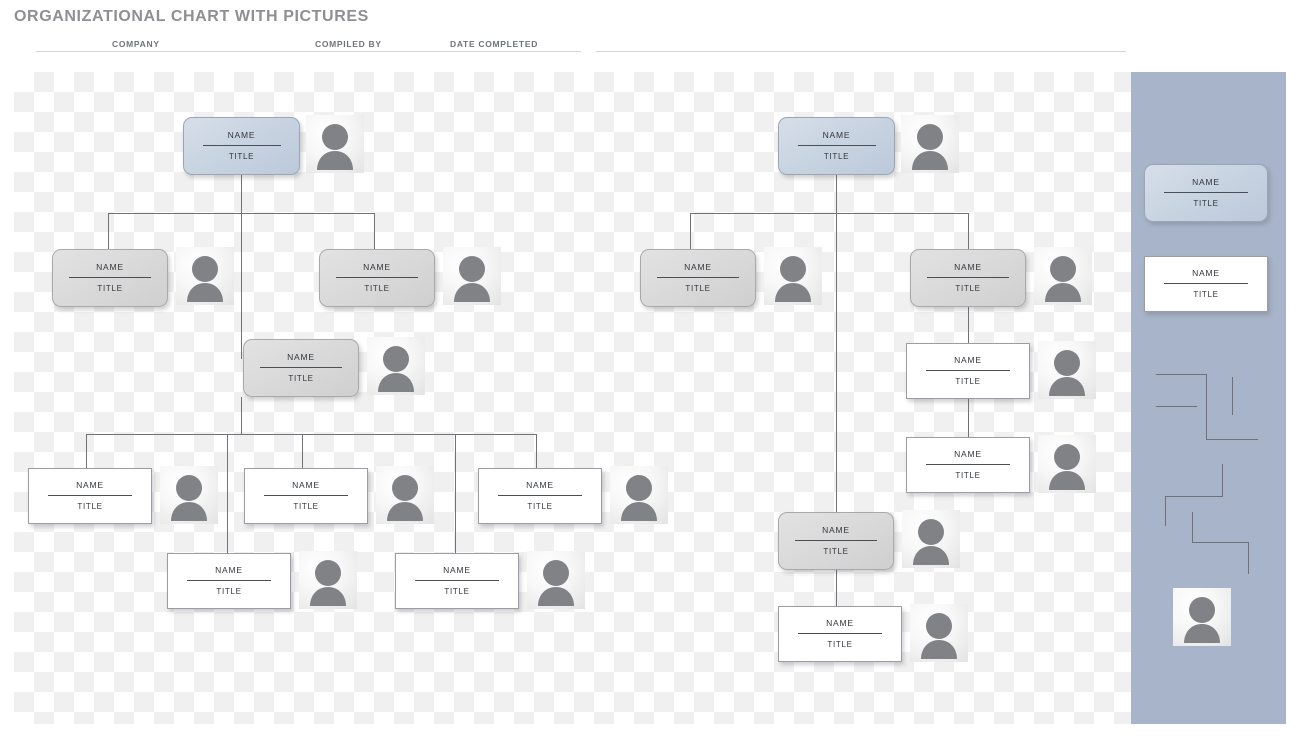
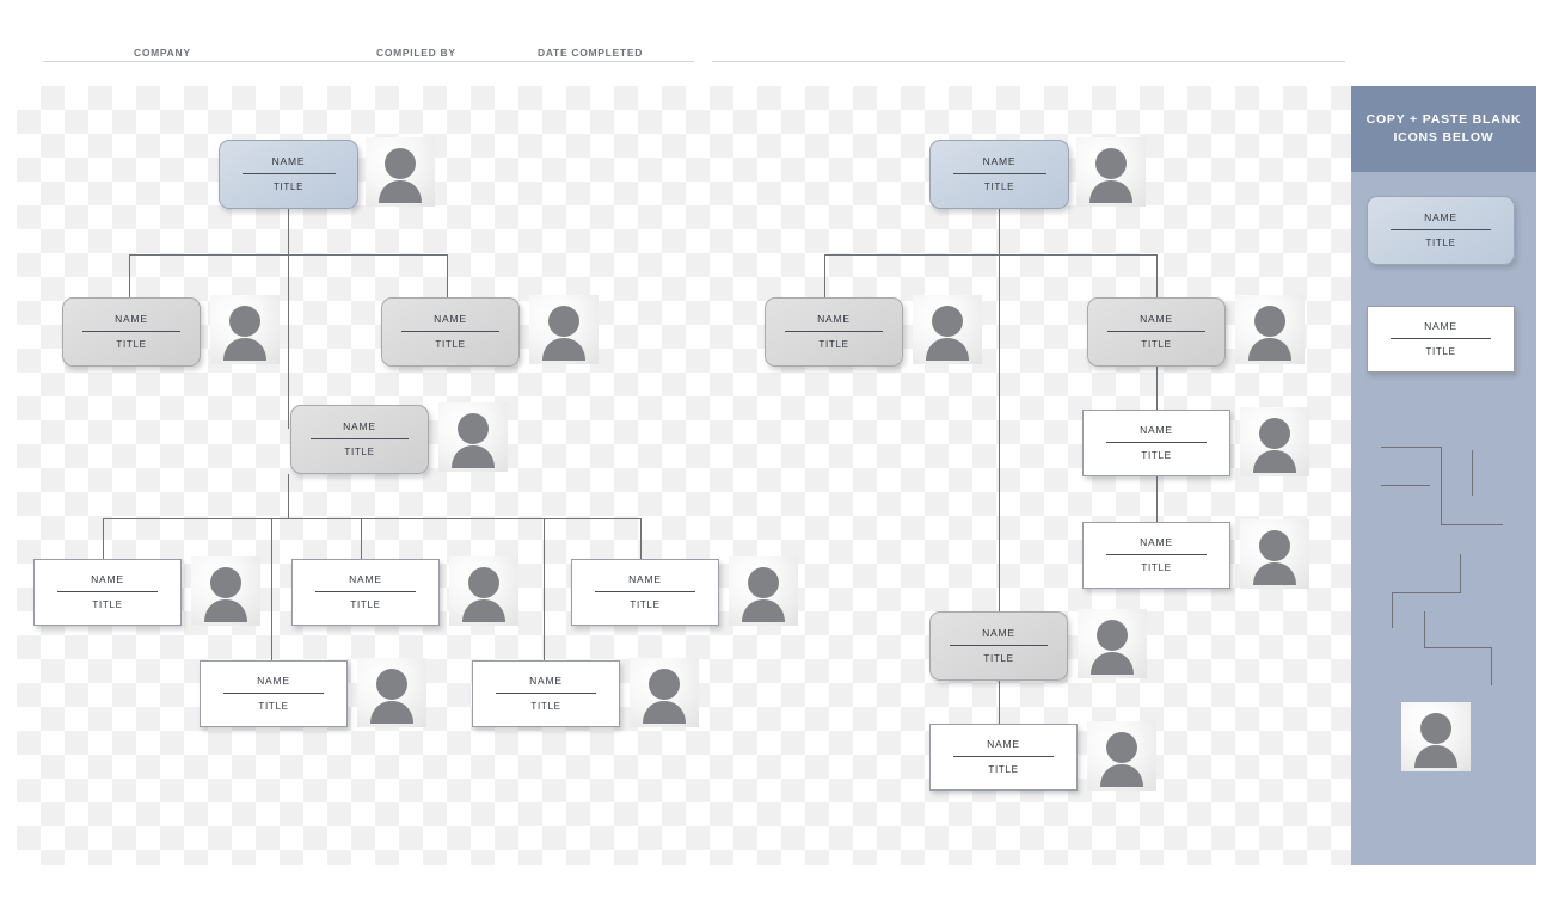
- ORGANIZATIONAL CHART WITH PICTURES
  COMPANY
  COMPILED BY
  DATE COMPLETED
  NAME
  TITLE
  NAME
  TITLE
  NAME
  TITLE
  NAME
  TITLE
  NAME
  TITLE
  NAME
  TITLE
  NAME
  TITLE
  NAME
  TITLE
  NAME
  TITLE
  NAME
  TITLE
  NAME
  TITLE
  NAME
  TITLE
  NAME
  TITLE
  NAME
  TITLE
  NAME
  TITLE
  NAME
  TITLE
+ COPY + PASTE BLANK ICONS BELOW
  NAME
  TITLE
  NAME
  TITLE
